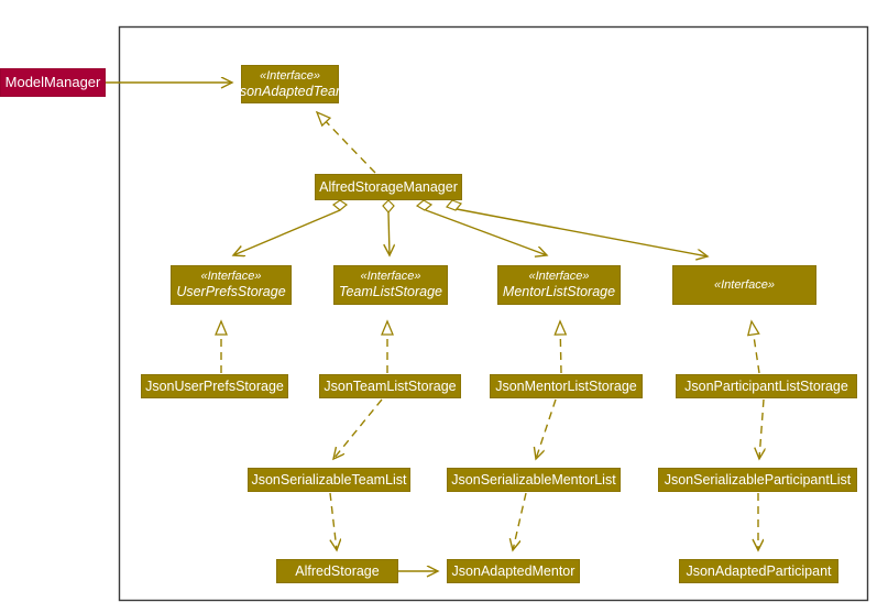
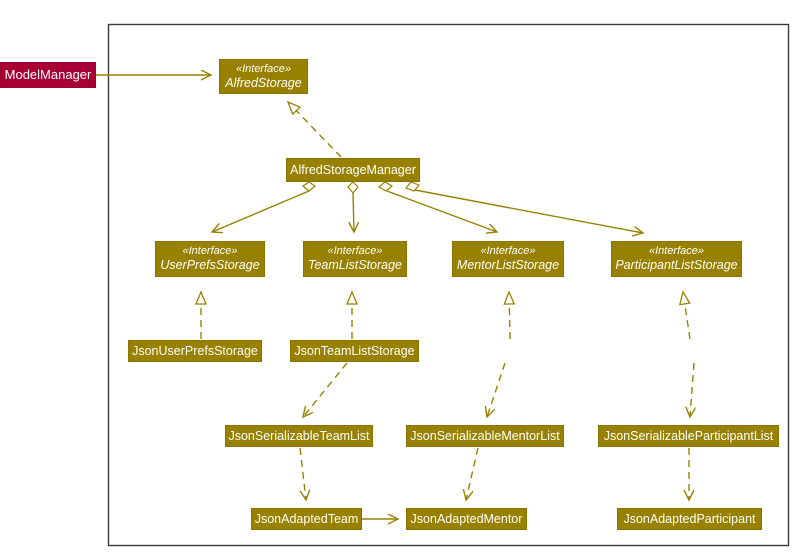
  ModelManager
  «Interface»
- JsonAdaptedTeam
+ AlfredStorage
  AlfredStorageManager
  «Interface»
  UserPrefsStorage
  «Interface»
  TeamListStorage
  «Interface»
  MentorListStorage
  «Interface»
+ ParticipantListStorage
  JsonUserPrefsStorage
  JsonTeamListStorage
- JsonMentorListStorage
- JsonParticipantListStorage
  JsonSerializableTeamList
  JsonSerializableMentorList
  JsonSerializableParticipantList
- AlfredStorage
+ JsonAdaptedTeam
  JsonAdaptedMentor
  JsonAdaptedParticipant
